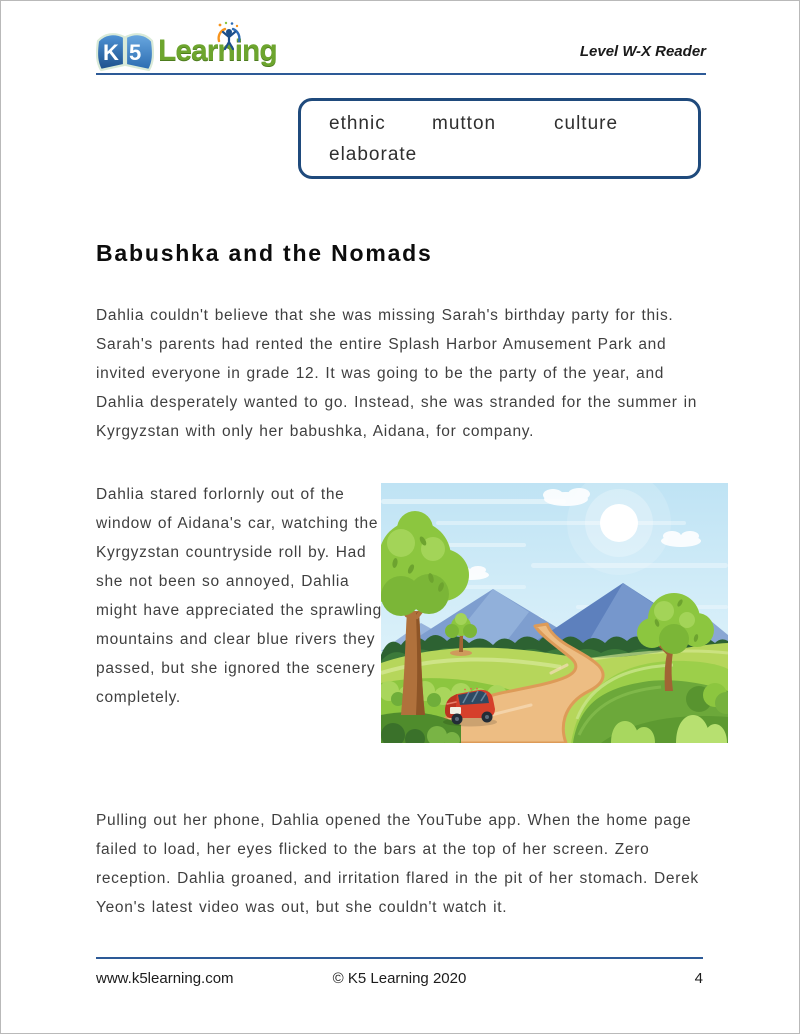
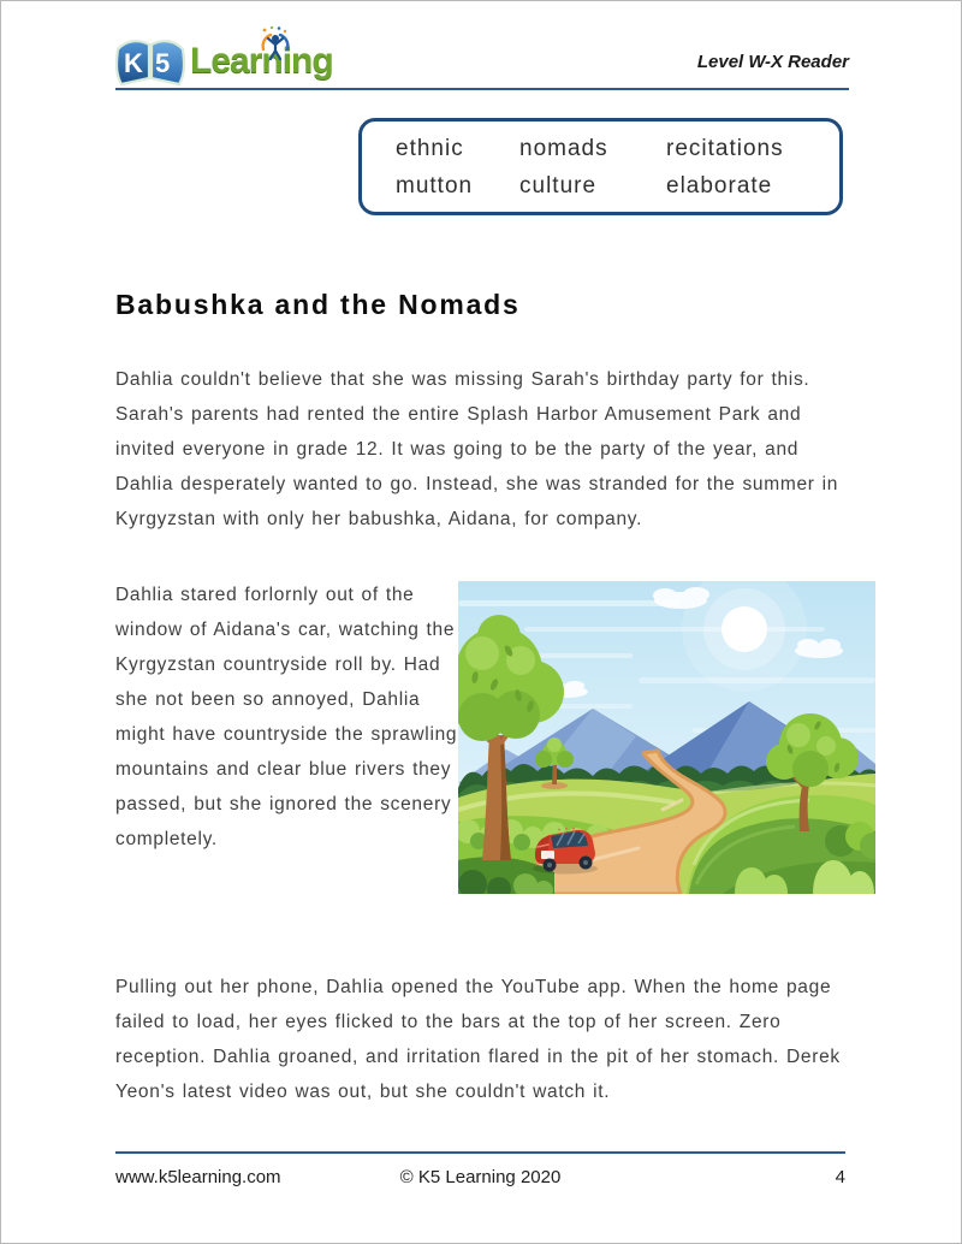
  K
  5
  Learning
  Level W-X Reader
  ethnic
+ nomads
+ recitations
  mutton
  culture
  elaborate
  Babushka and the Nomads
  Dahlia couldn't believe that she was missing Sarah's birthday party for this. Sarah's parents had rented the entire Splash Harbor Amusement Park and invited everyone in grade 12. It was going to be the party of the year, and Dahlia desperately wanted to go. Instead, she was stranded for the summer in Kyrgyzstan with only her babushka, Aidana, for company.
- Dahlia stared forlornly out of the window of Aidana's car, watching the Kyrgyzstan countryside roll by. Had she not been so annoyed, Dahlia might have appreciated the sprawling mountains and clear blue rivers they passed, but she ignored the scenery completely.
+ Dahlia stared forlornly out of the window of Aidana's car, watching the Kyrgyzstan countryside roll by. Had she not been so annoyed, Dahlia might have countryside the sprawling mountains and clear blue rivers they passed, but she ignored the scenery completely.
  Pulling out her phone, Dahlia opened the YouTube app. When the home page failed to load, her eyes flicked to the bars at the top of her screen. Zero reception. Dahlia groaned, and irritation flared in the pit of her stomach. Derek Yeon's latest video was out, but she couldn't watch it.
  www.k5learning.com
  © K5 Learning 2020
  4
